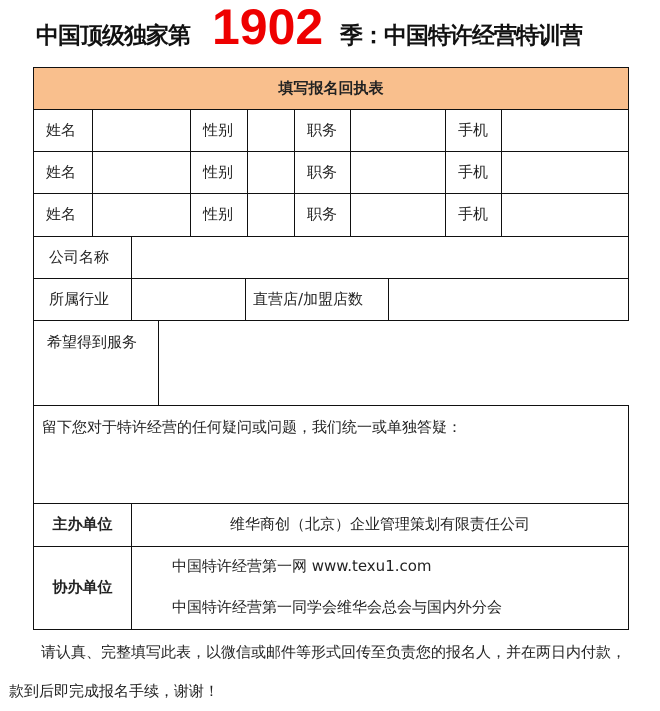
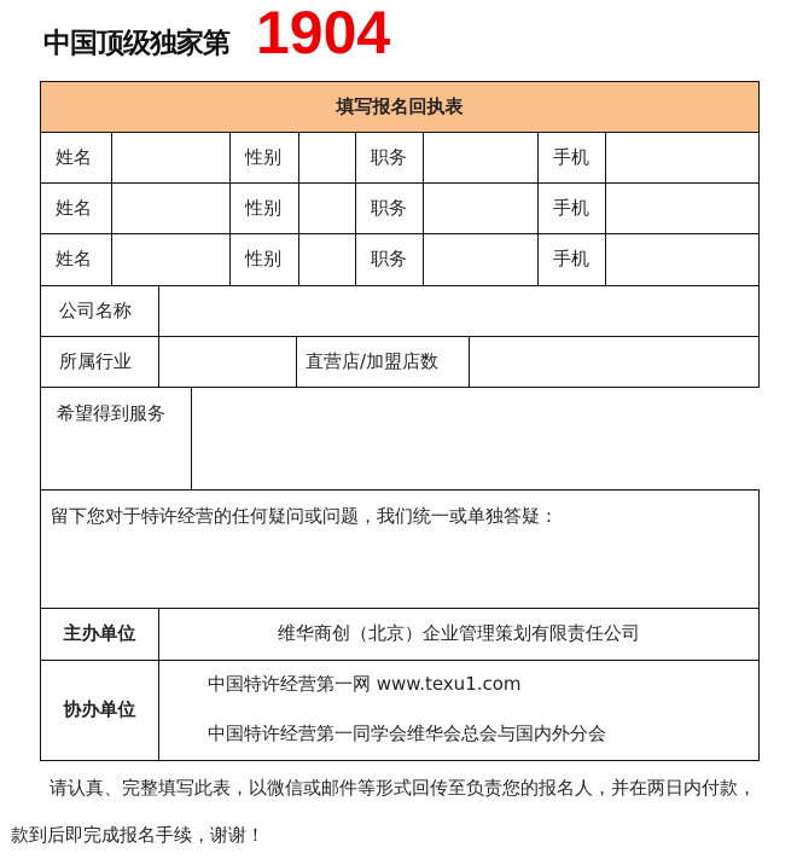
  中国顶级独家第
- 1902
+ 1904
- 季：中国特许经营特训营
  填写报名回执表
  姓名
  性别
  职务
  手机
  姓名
  性别
  职务
  手机
  姓名
  性别
  职务
  手机
  公司名称
  所属行业
  直营店/加盟店数
  希望得到服务
  留下您对于特许经营的任何疑问或问题，我们统一或单独答疑：
  主办单位
  维华商创（北京）企业管理策划有限责任公司
  协办单位
  中国特许经营第一网 www.texu1.com
  中国特许经营第一同学会维华会总会与国内外分会
  请认真、完整填写此表，以微信或邮件等形式回传至负责您的报名人，并在两日内付款，
  款到后即完成报名手续，谢谢！
